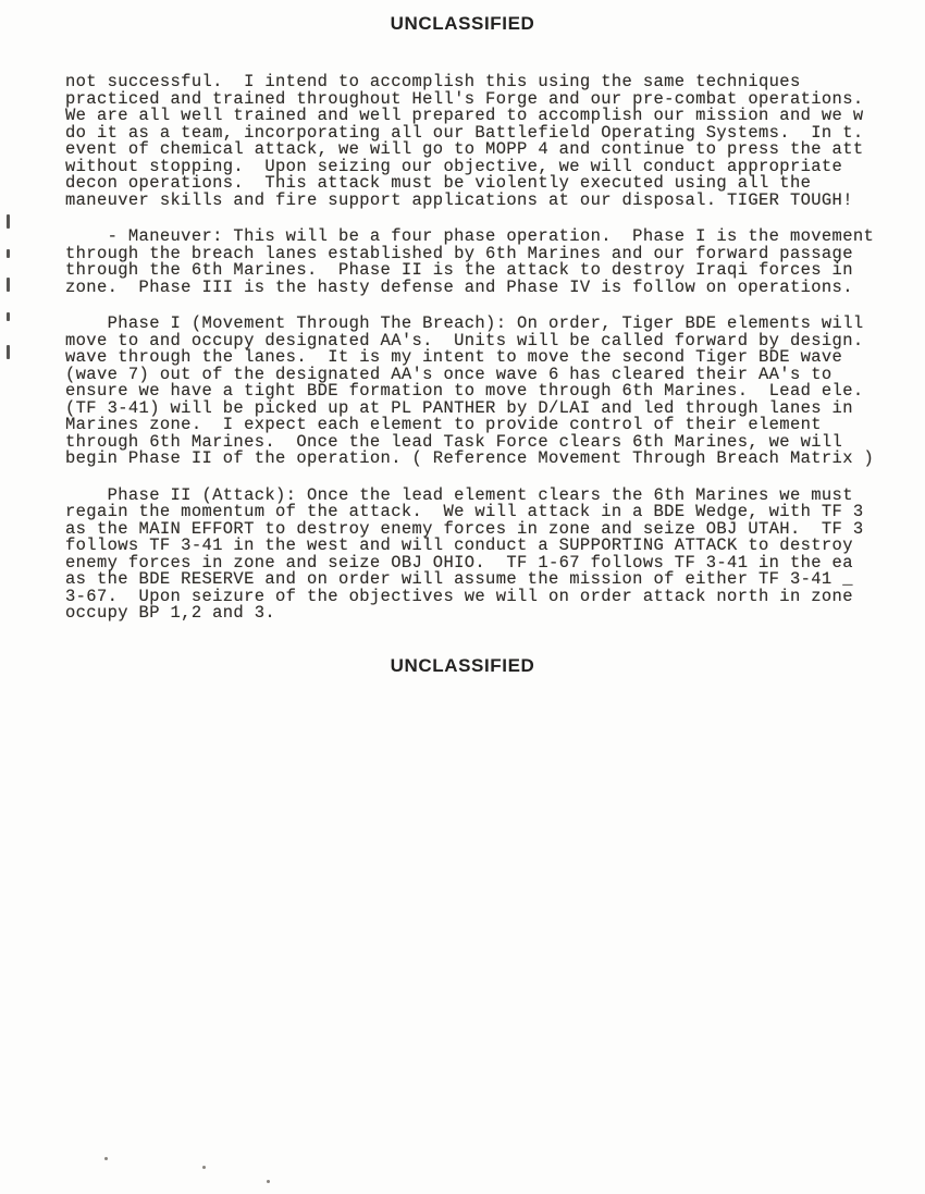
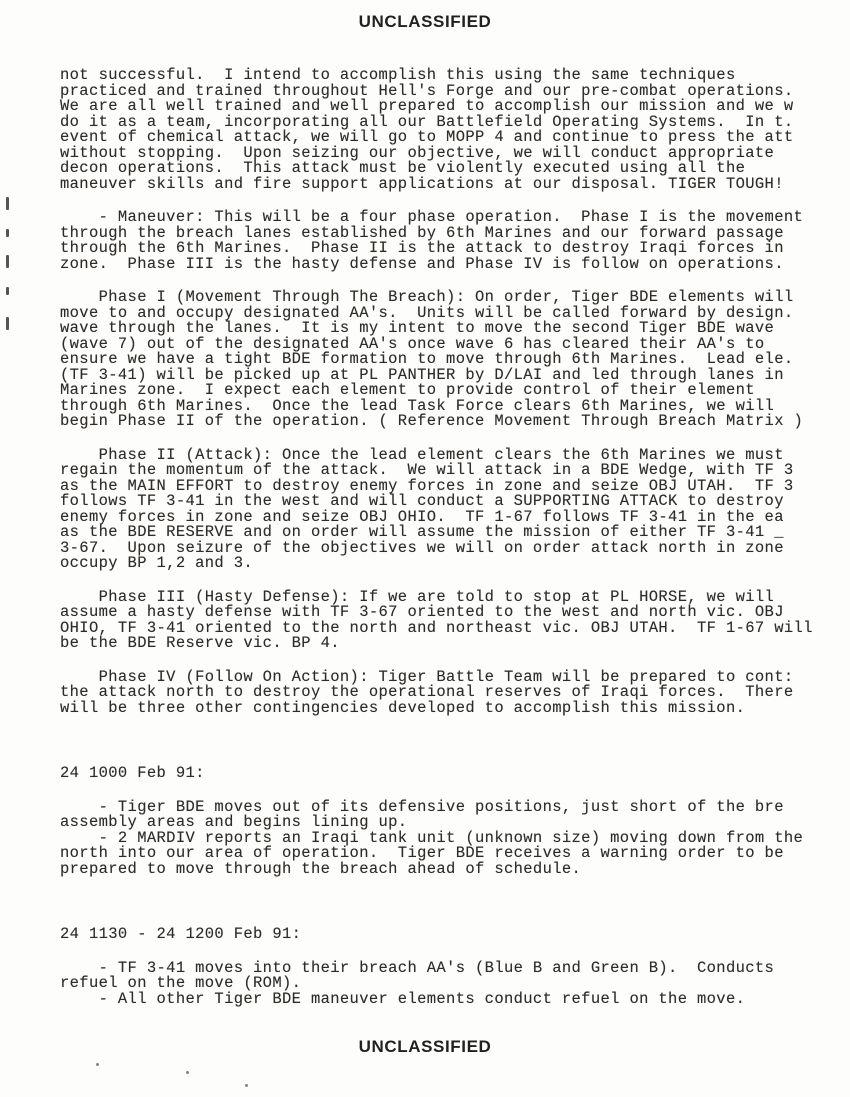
  UNCLASSIFIED
  not successful. I intend to accomplish this using the same techniques
  practiced and trained throughout Hell's Forge and our pre-combat operations.
  We are all well trained and well prepared to accomplish our mission and we w
  do it as a team, incorporating all our Battlefield Operating Systems. In t.
  event of chemical attack, we will go to MOPP 4 and continue to press the att
  without stopping. Upon seizing our objective, we will conduct appropriate
  decon operations. This attack must be violently executed using all the
  maneuver skills and fire support applications at our disposal. TIGER TOUGH!
  - Maneuver: This will be a four phase operation. Phase I is the movement
  through the breach lanes established by 6th Marines and our forward passage
  through the 6th Marines. Phase II is the attack to destroy Iraqi forces in
  zone. Phase III is the hasty defense and Phase IV is follow on operations.
  Phase I (Movement Through The Breach): On order, Tiger BDE elements will
  move to and occupy designated AA's. Units will be called forward by design.
  wave through the lanes. It is my intent to move the second Tiger BDE wave
  (wave 7) out of the designated AA's once wave 6 has cleared their AA's to
  ensure we have a tight BDE formation to move through 6th Marines. Lead ele.
  (TF 3-41) will be picked up at PL PANTHER by D/LAI and led through lanes in
  Marines zone. I expect each element to provide control of their element
  through 6th Marines. Once the lead Task Force clears 6th Marines, we will
  begin Phase II of the operation. ( Reference Movement Through Breach Matrix )
  Phase II (Attack): Once the lead element clears the 6th Marines we must
  regain the momentum of the attack. We will attack in a BDE Wedge, with TF 3
  as the MAIN EFFORT to destroy enemy forces in zone and seize OBJ UTAH. TF 3
  follows TF 3-41 in the west and will conduct a SUPPORTING ATTACK to destroy
  enemy forces in zone and seize OBJ OHIO. TF 1-67 follows TF 3-41 in the ea
  as the BDE RESERVE and on order will assume the mission of either TF 3-41 _
  3-67. Upon seizure of the objectives we will on order attack north in zone
  occupy BP 1,2 and 3.
+ Phase III (Hasty Defense): If we are told to stop at PL HORSE, we will
+ assume a hasty defense with TF 3-67 oriented to the west and north vic. OBJ
+ OHIO, TF 3-41 oriented to the north and northeast vic. OBJ UTAH. TF 1-67 will
+ be the BDE Reserve vic. BP 4.
+ Phase IV (Follow On Action): Tiger Battle Team will be prepared to cont:
+ the attack north to destroy the operational reserves of Iraqi forces. There
+ will be three other contingencies developed to accomplish this mission.
+ 24 1000 Feb 91:
+ - Tiger BDE moves out of its defensive positions, just short of the bre
+ assembly areas and begins lining up.
+ - 2 MARDIV reports an Iraqi tank unit (unknown size) moving down from the
+ north into our area of operation. Tiger BDE receives a warning order to be
+ prepared to move through the breach ahead of schedule.
+ 24 1130 - 24 1200 Feb 91:
+ - TF 3-41 moves into their breach AA's (Blue B and Green B). Conducts
+ refuel on the move (ROM).
+ - All other Tiger BDE maneuver elements conduct refuel on the move.
  UNCLASSIFIED
